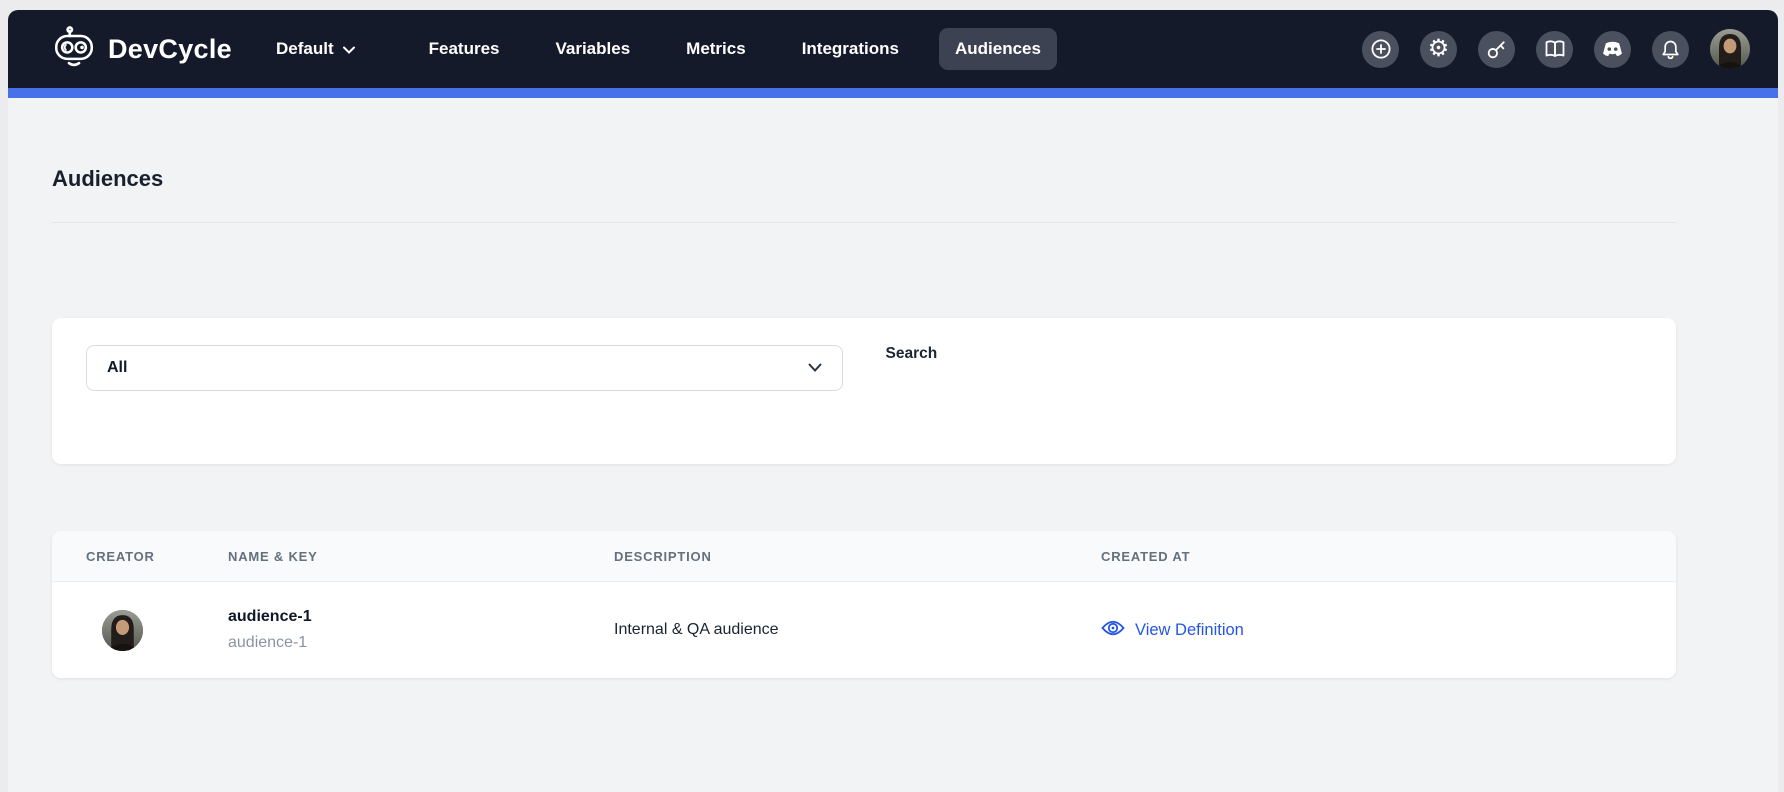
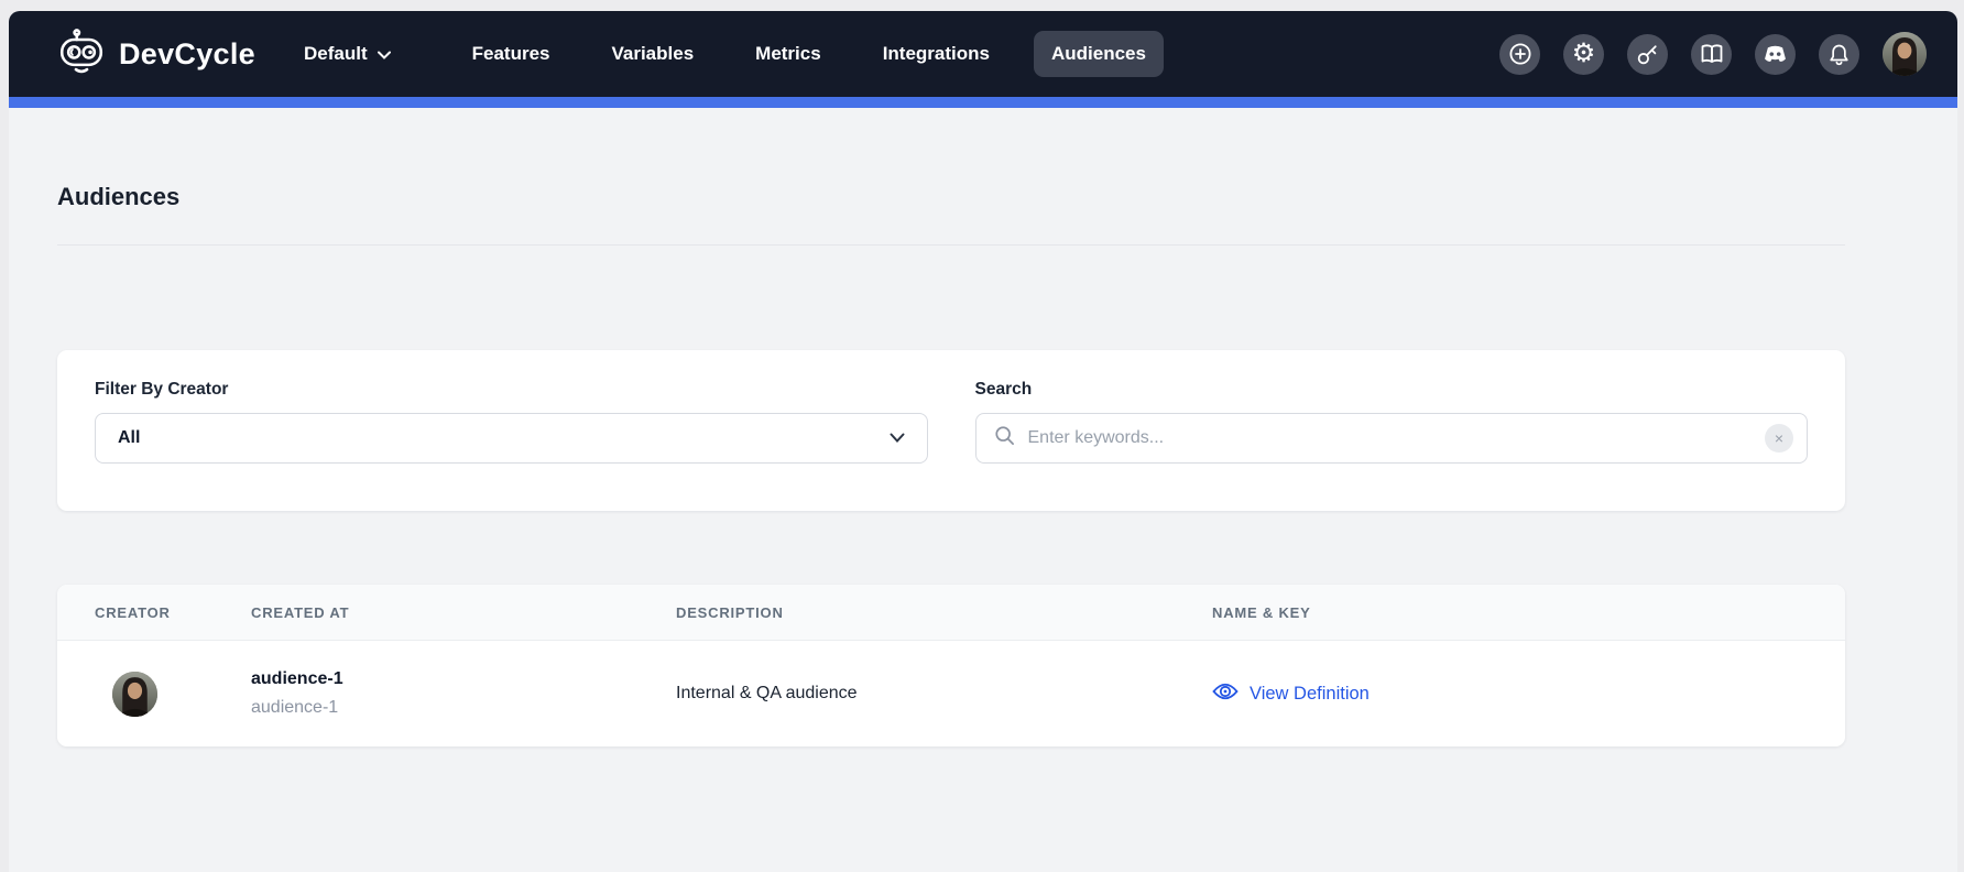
  DevCycle
  Default
  Features
  Variables
  Metrics
  Integrations
  Audiences
  Audiences
+ Filter By Creator
  All
  Search
+ Enter keywords...
  CREATOR
- NAME & KEY
+ CREATED AT
  DESCRIPTION
- CREATED AT
+ NAME & KEY
  audience-1
  audience-1
  Internal & QA audience
  View Definition
